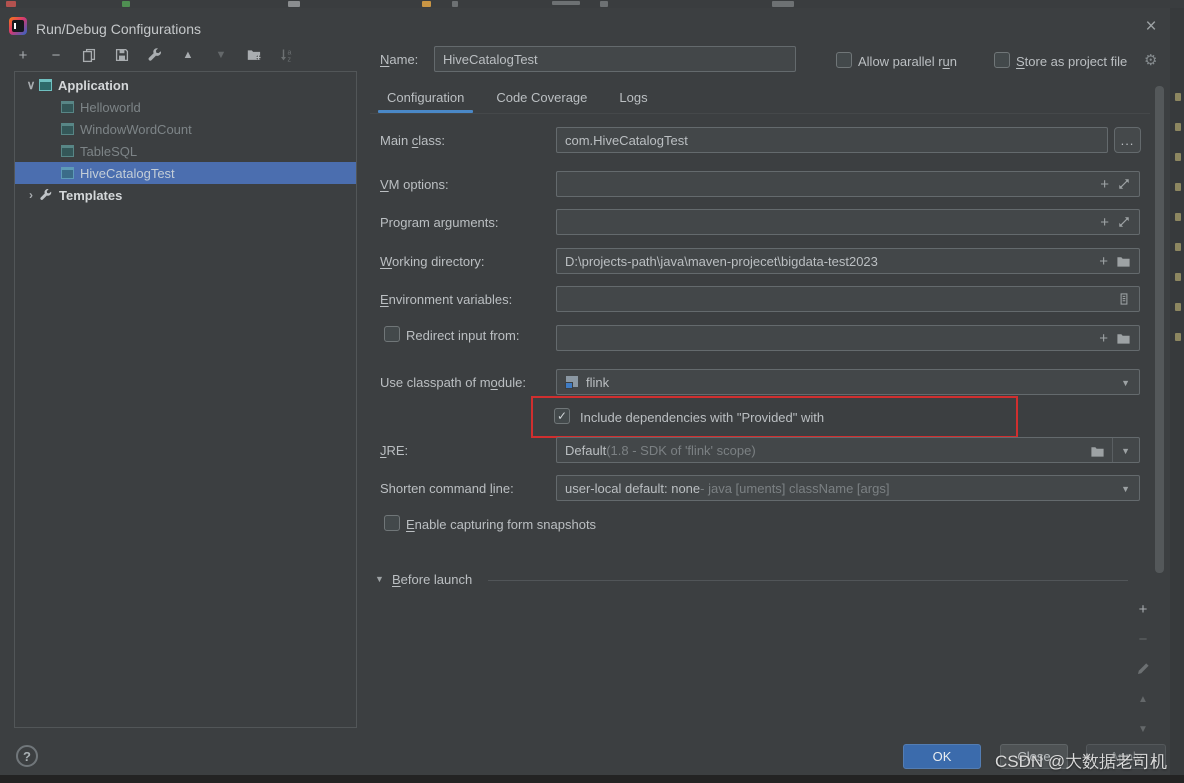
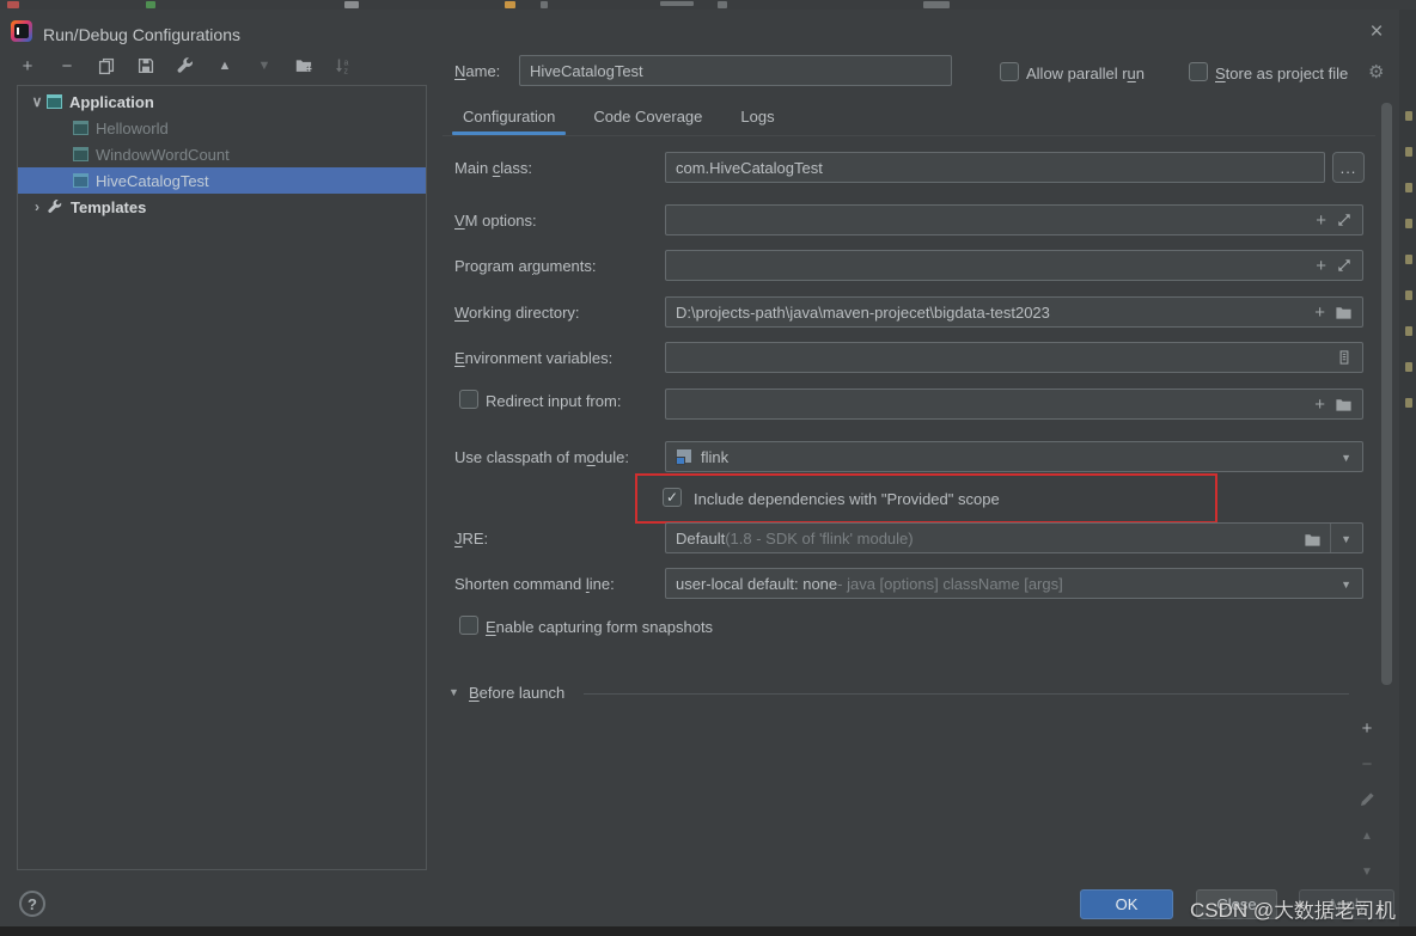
  Run/Debug Configurations
  ×
  +
  −
  ▲
  ▼
  ∨
  Application
  Helloworld
  WindowWordCount
- TableSQL
  HiveCatalogTest
  ›
  Templates
  Name:
  HiveCatalogTest
  Allow parallel run
  Store as project file
  ⚙
  Configuration
  Code Coverage
  Logs
  Main class:
  com.HiveCatalogTest
  ...
  VM options:
  +
  Program arguments:
  +
  Working directory:
  D:\projects-path\java\maven-projecet\bigdata-test2023
  +
  Environment variables:
  Redirect input from:
  +
  Use classpath of module:
  flink
  ▼
  ✓
- Include dependencies with "Provided" with
+ Include dependencies with "Provided" scope
  JRE:
  Default
- (1.8 - SDK of 'flink' scope)
+ (1.8 - SDK of 'flink' module)
  ▼
  Shorten command line:
  user-local default: none
- - java [uments] className [args]
+ - java [options] className [args]
  ▼
  Enable capturing form snapshots
  ▼
  Before launch
  +
  ▲
  ▼
  ?
  OK
  Close
  Apply
  CSDN @大数据老司机
